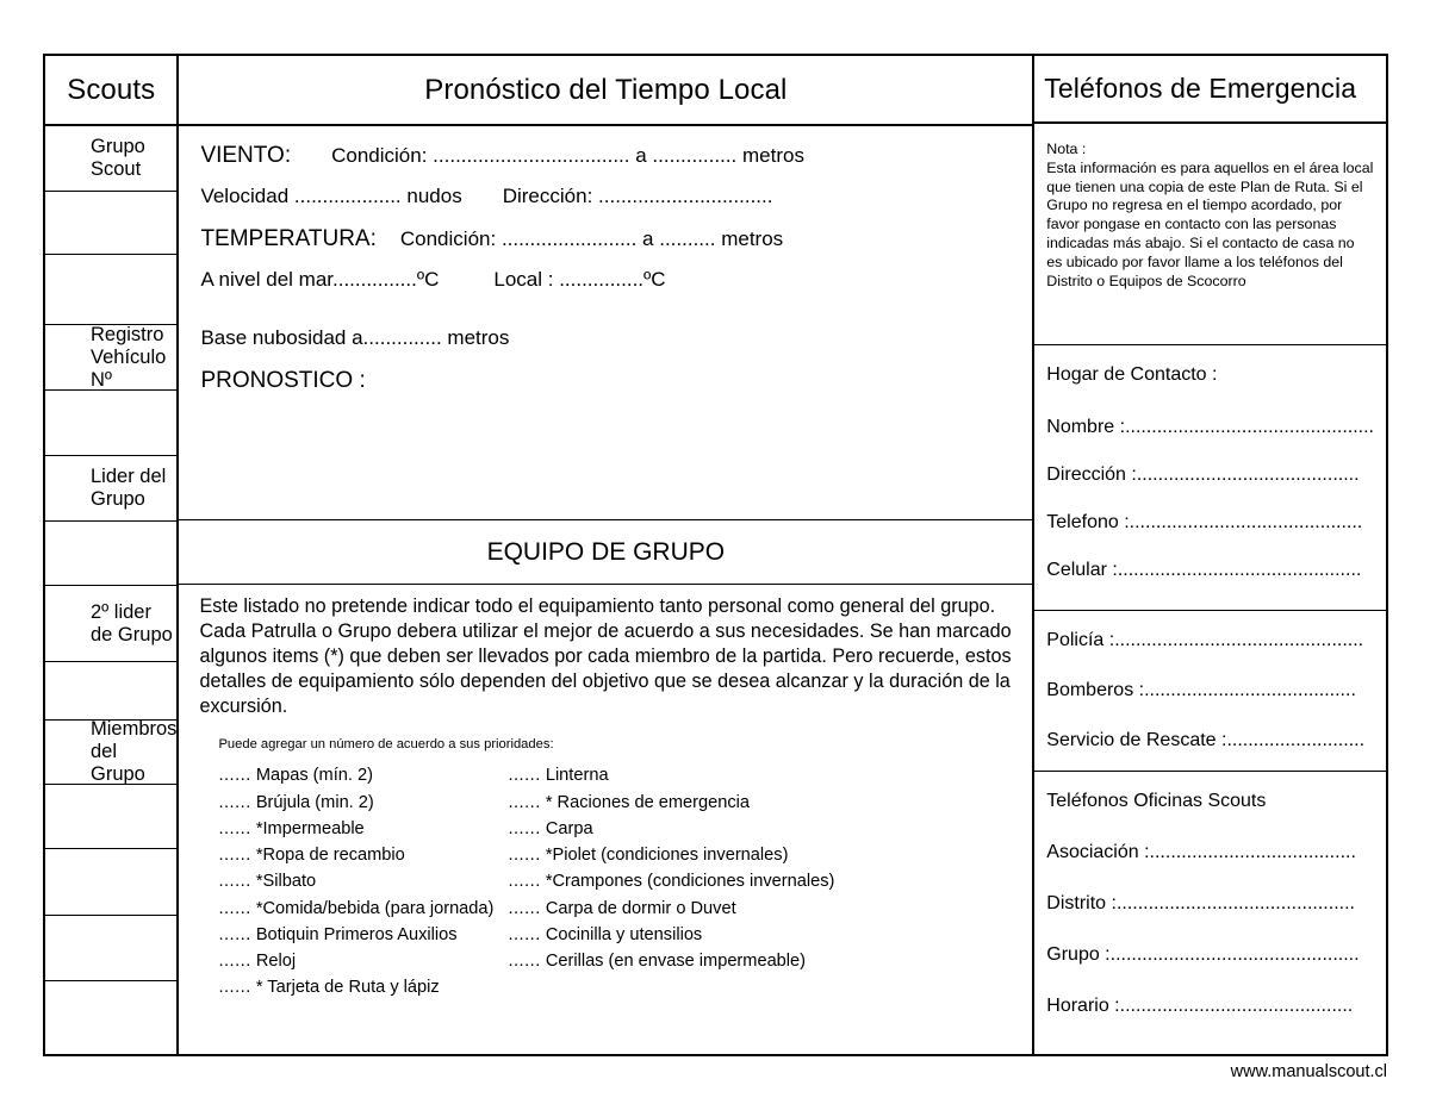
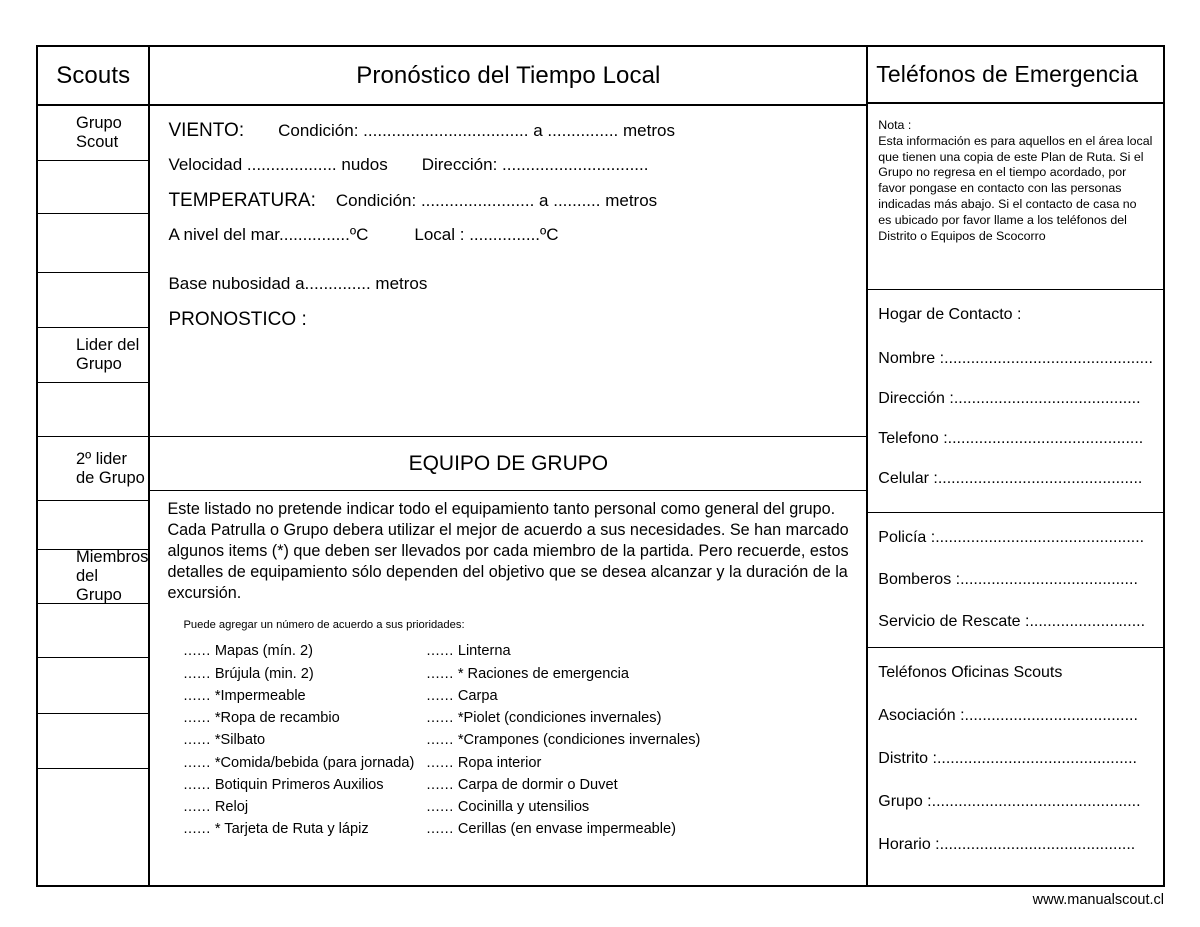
  Scouts
  Grupo Scout
- Registro Vehículo Nº
  Lider del Grupo
  2º lider de Grupo
  Miembros del Grupo
  Pronóstico del Tiempo Local
  VIENTO: Condición: ................................... a ............... metros
  Velocidad ................... nudos Dirección: ...............................
  TEMPERATURA: Condición: ........................ a .......... metros
  A nivel del mar...............ºC Local : ...............ºC
  Base nubosidad a.............. metros
  PRONOSTICO :
  EQUIPO DE GRUPO
  Este listado no pretende indicar todo el equipamiento tanto personal como general del grupo. Cada Patrulla o Grupo debera utilizar el mejor de acuerdo a sus necesidades. Se han marcado algunos items (*) que deben ser llevados por cada miembro de la partida. Pero recuerde, estos detalles de equipamiento sólo dependen del objetivo que se desea alcanzar y la duración de la excursión.
  Puede agregar un número de acuerdo a sus prioridades:
  ...... Mapas (mín. 2)
  ...... Brújula (min. 2)
  ...... *Impermeable
  ...... *Ropa de recambio
  ...... *Silbato
  ...... *Comida/bebida (para jornada)
  ...... Botiquin Primeros Auxilios
  ...... Reloj
  ...... * Tarjeta de Ruta y lápiz
  ...... Linterna
  ...... * Raciones de emergencia
  ...... Carpa
  ...... *Piolet (condiciones invernales)
  ...... *Crampones (condiciones invernales)
+ ...... Ropa interior
  ...... Carpa de dormir o Duvet
  ...... Cocinilla y utensilios
  ...... Cerillas (en envase impermeable)
  Teléfonos de Emergencia
  Nota :
  Esta información es para aquellos en el área local que tienen una copia de este Plan de Ruta. Si el Grupo no regresa en el tiempo acordado, por favor pongase en contacto con las personas indicadas más abajo. Si el contacto de casa no es ubicado por favor llame a los teléfonos del Distrito o Equipos de Scocorro
  Hogar de Contacto :
  Nombre :...............................................
  Dirección :..........................................
  Telefono :............................................
  Celular :..............................................
  Policía :...............................................
  Bomberos :........................................
  Servicio de Rescate :..........................
  Teléfonos Oficinas Scouts
  Asociación :.......................................
  Distrito :.............................................
  Grupo :...............................................
  Horario :............................................
  www.manualscout.cl
